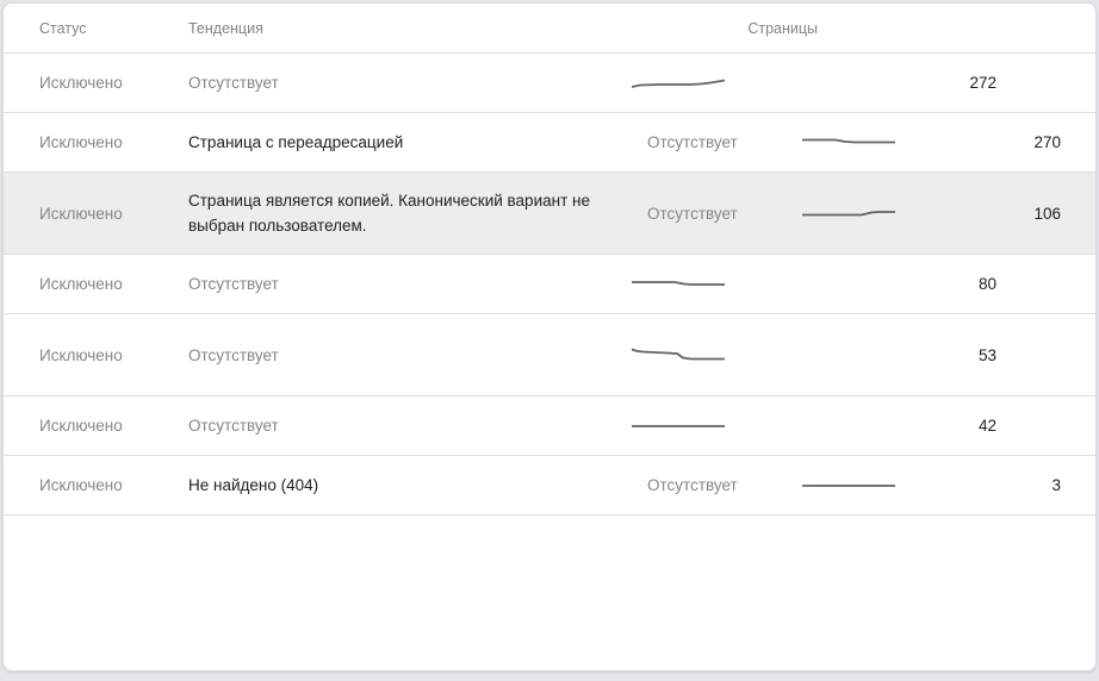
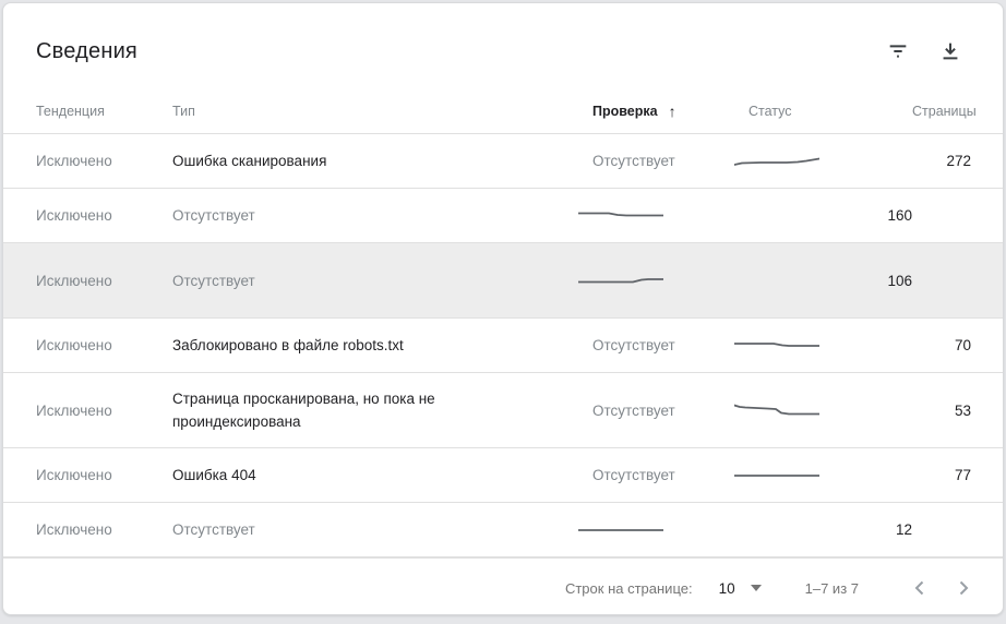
+ Сведения
- Статус
+ Тенденция
+ Тип
+ Проверка
+ ↑
- Тенденция
+ Статус
  Страницы
  Исключено
+ Ошибка сканирования
  Отсутствует
  272
  Исключено
- Страница с переадресацией
  Отсутствует
- 270
+ 160
  Исключено
- Страница является копией. Канонический вариант не выбран пользователем.
  Отсутствует
  106
  Исключено
+ Заблокировано в файле robots.txt
  Отсутствует
- 80
+ 70
  Исключено
+ Страница просканирована, но пока не проиндексирована
  Отсутствует
  53
  Исключено
+ Ошибка 404
  Отсутствует
- 42
+ 77
  Исключено
- Не найдено (404)
  Отсутствует
- 3
+ 12
+ Строк на странице:
+ 10
+ 1–7 из 7
